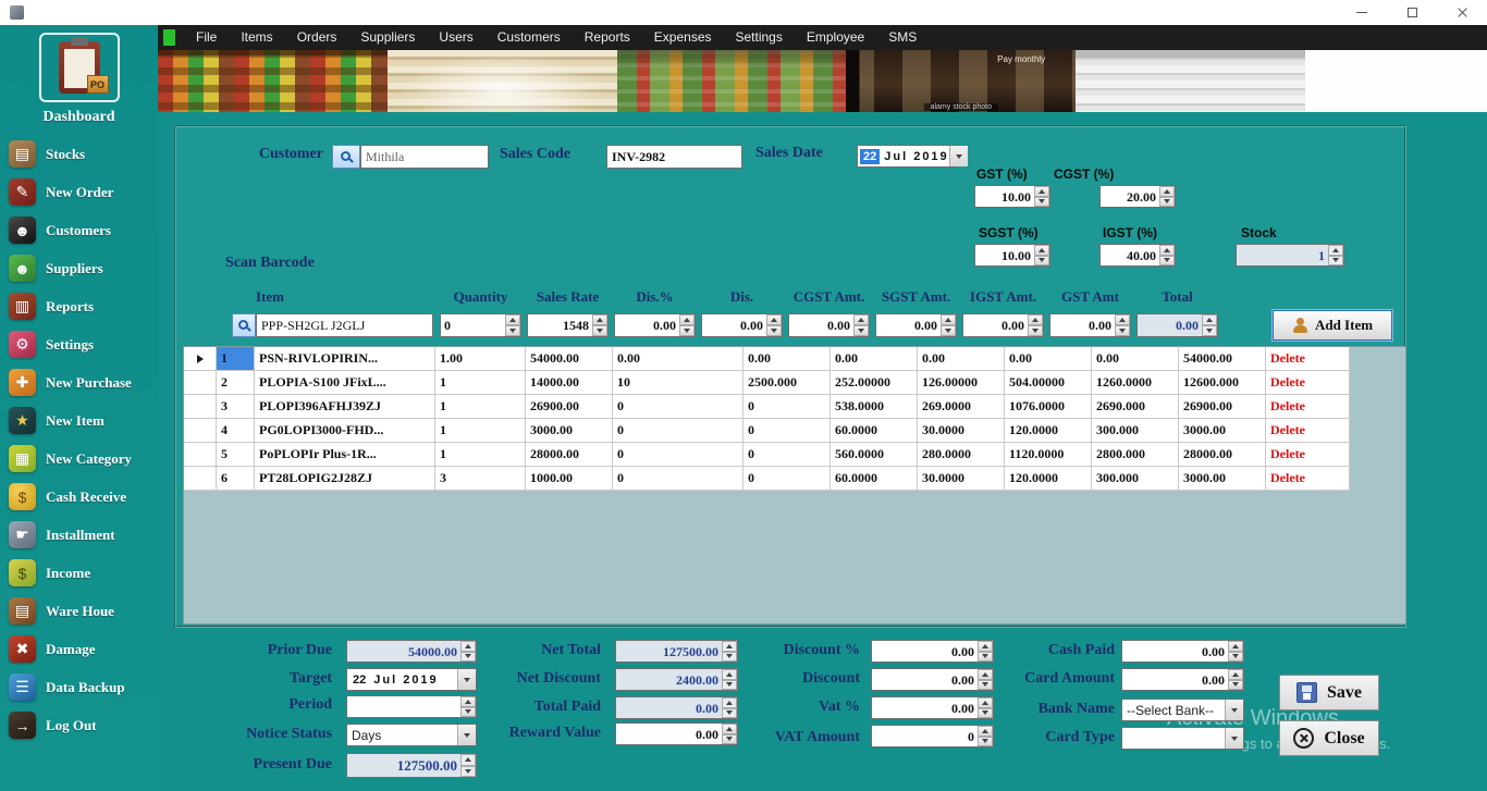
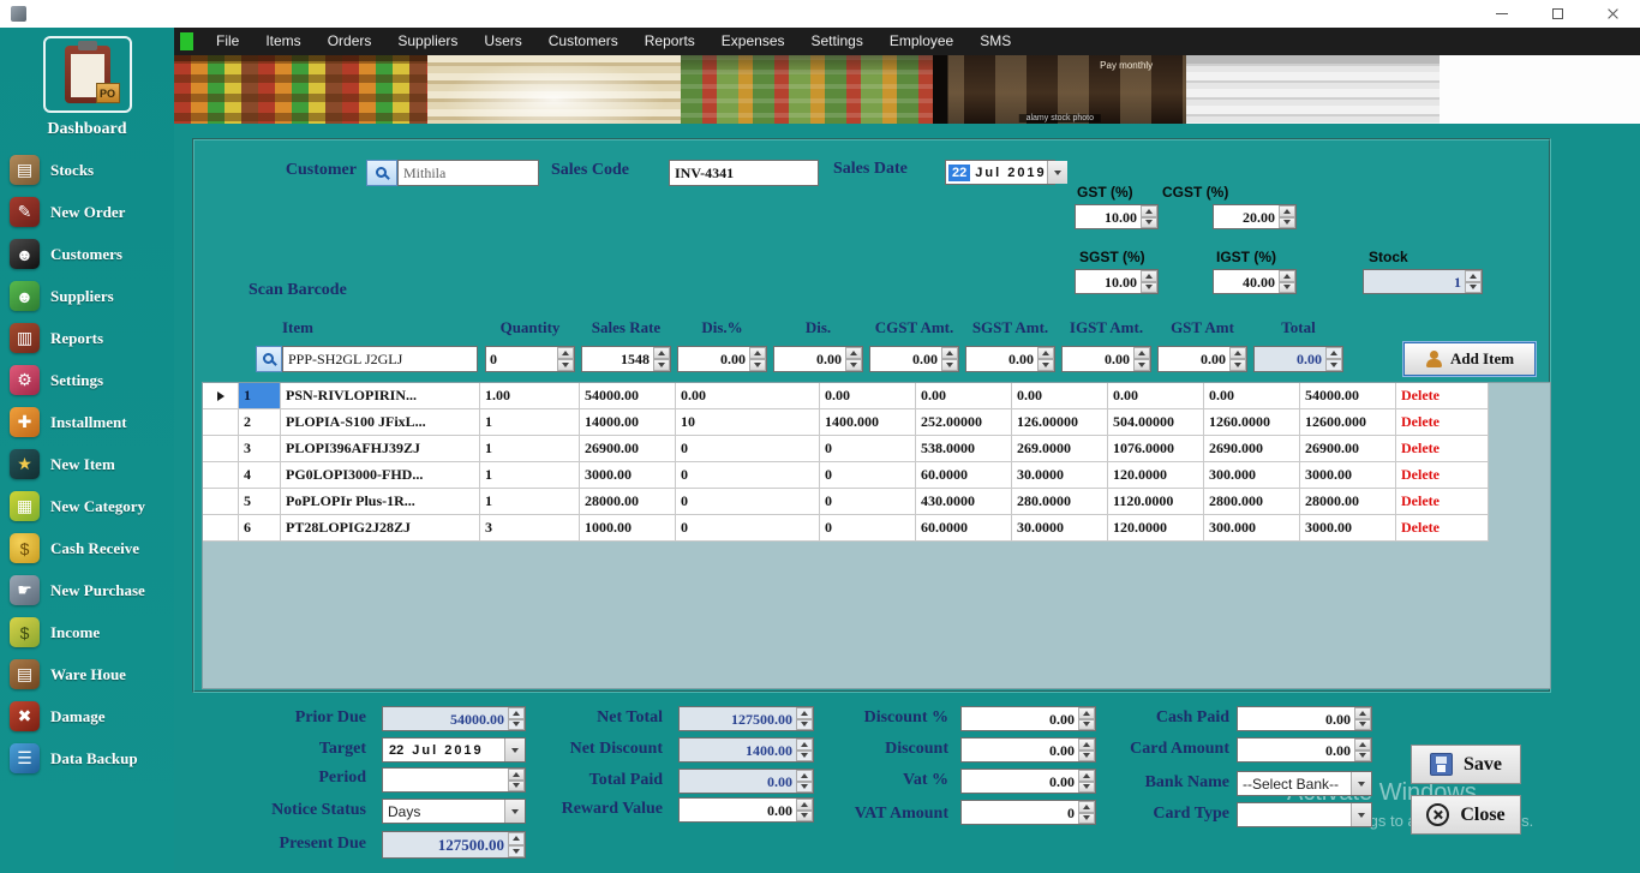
  PO
  Dashboard
  ▤
  Stocks
  ✎
  New Order
  ☻
  Customers
  ☻
  Suppliers
  ▥
  Reports
  ⚙
  Settings
  ✚
- New Purchase
+ Installment
  ★
  New Item
  ▦
  New Category
  $
  Cash Receive
  ☛
- Installment
+ New Purchase
  $
  Income
  ▤
  Ware Houe
  ✖
  Damage
  ☰
  Data Backup
- →
- Log Out
  File
  Items
  Orders
  Suppliers
  Users
  Customers
  Reports
  Expenses
  Settings
  Employee
  SMS
  Pay monthly
  Customer
  Mithila
  Sales Code
- INV-2982
+ INV-4341
  Sales Date
  22
  Jul 2019
  GST (%)
  CGST (%)
  10.00
  20.00
  SGST (%)
  IGST (%)
  Stock
  10.00
  40.00
  1
  Scan Barcode
  Item
  Quantity
  Sales Rate
  Dis.%
  Dis.
  CGST Amt.
  SGST Amt.
  IGST Amt.
  GST Amt
  Total
  PPP-SH2GL J2GLJ
  0
  1548
  0.00
  0.00
  0.00
  0.00
  0.00
  0.00
  0.00
  Add Item
  1
  PSN-RIVLOPIRIN...
  1.00
  54000.00
  0.00
  0.00
  0.00
  0.00
  0.00
  0.00
  54000.00
  Delete
  2
  PLOPIA-S100 JFixL...
  1
  14000.00
  10
- 2500.000
+ 1400.000
  252.00000
  126.00000
  504.00000
  1260.0000
  12600.000
  Delete
  3
  PLOPI396AFHJ39ZJ
  1
  26900.00
  0
  0
  538.0000
  269.0000
  1076.0000
  2690.000
  26900.00
  Delete
  4
  PG0LOPI3000-FHD...
  1
  3000.00
  0
  0
  60.0000
  30.0000
  120.0000
  300.000
  3000.00
  Delete
  5
  PoPLOPIr Plus-1R...
  1
  28000.00
  0
  0
- 560.0000
+ 430.0000
  280.0000
  1120.0000
  2800.000
  28000.00
  Delete
  6
  PT28LOPIG2J28ZJ
  3
  1000.00
  0
  0
  60.0000
  30.0000
  120.0000
  300.000
  3000.00
  Delete
  Prior Due
  Target
  Period
  Notice Status
  Present Due
  54000.00
  22
  Jul 2019
  Days
  127500.00
  Net Total
  Net Discount
  Total Paid
  Reward Value
  127500.00
- 2400.00
+ 1400.00
  0.00
  0.00
  Discount %
  Discount
  Vat %
  VAT Amount
  0.00
  0.00
  0.00
  0
  Cash Paid
  Card Amount
  Bank Name
  Card Type
  0.00
  0.00
  --Select Bank--
  Save
  Close
